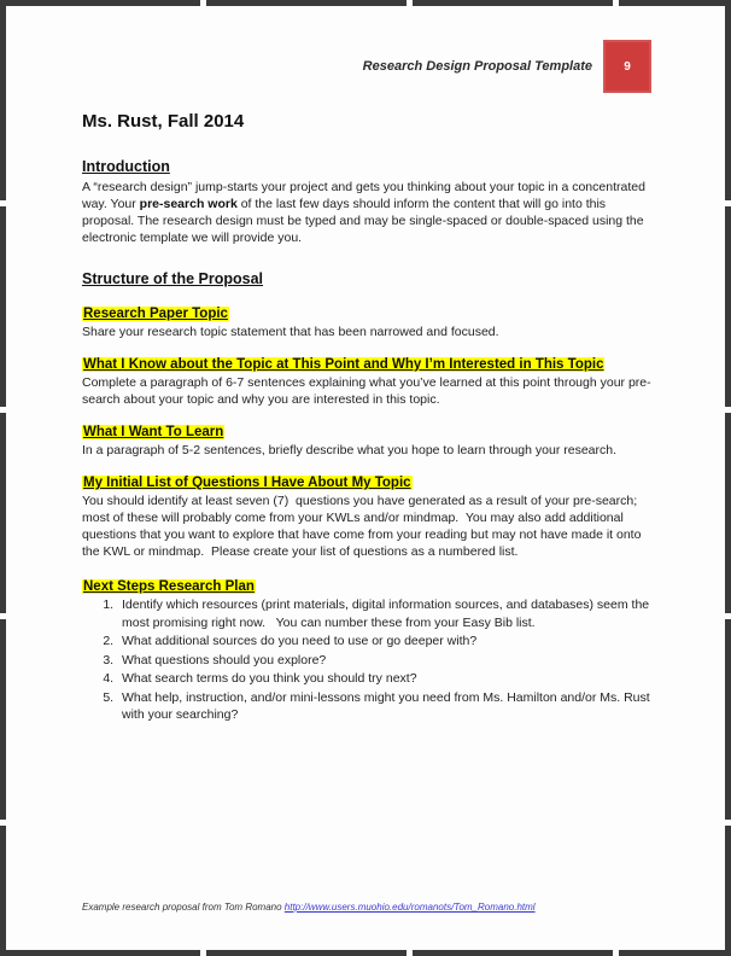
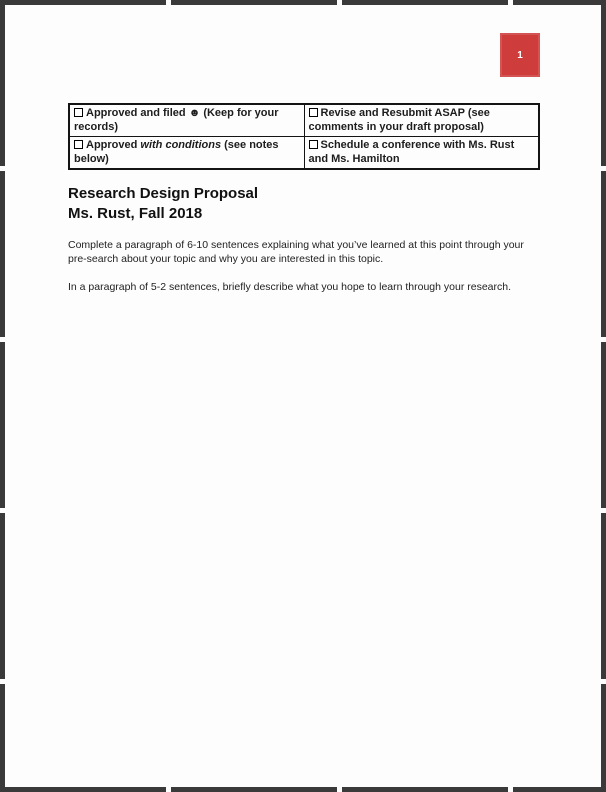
- Research Design Proposal Template
- 9
+ 1
+ Approved and filed ☻ (Keep for your records)	Revise and Resubmit ASAP (see comments in your draft proposal)
+ Approved with conditions (see notes below)	Schedule a conference with Ms. Rust and Ms. Hamilton
+ Research Design Proposal
- Ms. Rust, Fall 2014
+ Ms. Rust, Fall 2018
- Introduction
- A “research design” jump-starts your project and gets you thinking about your topic in a concentrated way. Your pre-search work of the last few days should inform the content that will go into this proposal. The research design must be typed and may be single-spaced or double-spaced using the electronic template we will provide you.
- Structure of the Proposal
- Research Paper Topic
- Share your research topic statement that has been narrowed and focused.
- What I Know about the Topic at This Point and Why I’m Interested in This Topic
- Complete a paragraph of 6-7 sentences explaining what you’ve learned at this point through your pre-search about your topic and why you are interested in this topic.
+ Complete a paragraph of 6-10 sentences explaining what you’ve learned at this point through your pre-search about your topic and why you are interested in this topic.
- What I Want To Learn
  In a paragraph of 5-2 sentences, briefly describe what you hope to learn through your research.
- My Initial List of Questions I Have About My Topic
- You should identify at least seven (7) questions you have generated as a result of your pre-search; most of these will probably come from your KWLs and/or mindmap. You may also add additional questions that you want to explore that have come from your reading but may not have made it onto the KWL or mindmap. Please create your list of questions as a numbered list.
- Next Steps Research Plan
- Identify which resources (print materials, digital information sources, and databases) seem the most promising right now. You can number these from your Easy Bib list.
- What additional sources do you need to use or go deeper with?
- What questions should you explore?
- What search terms do you think you should try next?
- What help, instruction, and/or mini-lessons might you need from Ms. Hamilton and/or Ms. Rust with your searching?
- Example research proposal from Tom Romano http://www.users.muohio.edu/romanots/Tom_Romano.html
